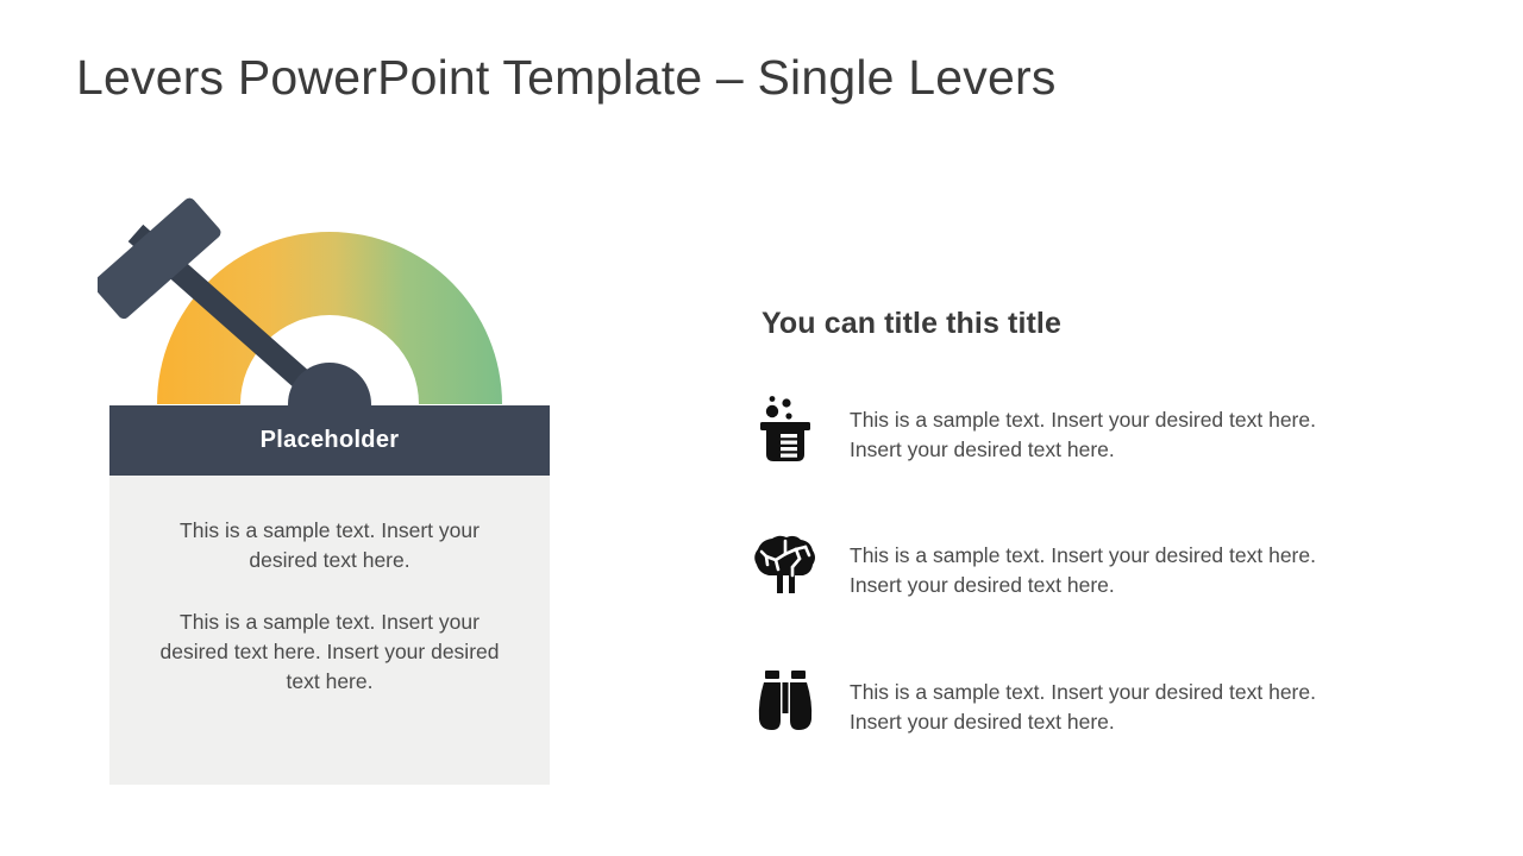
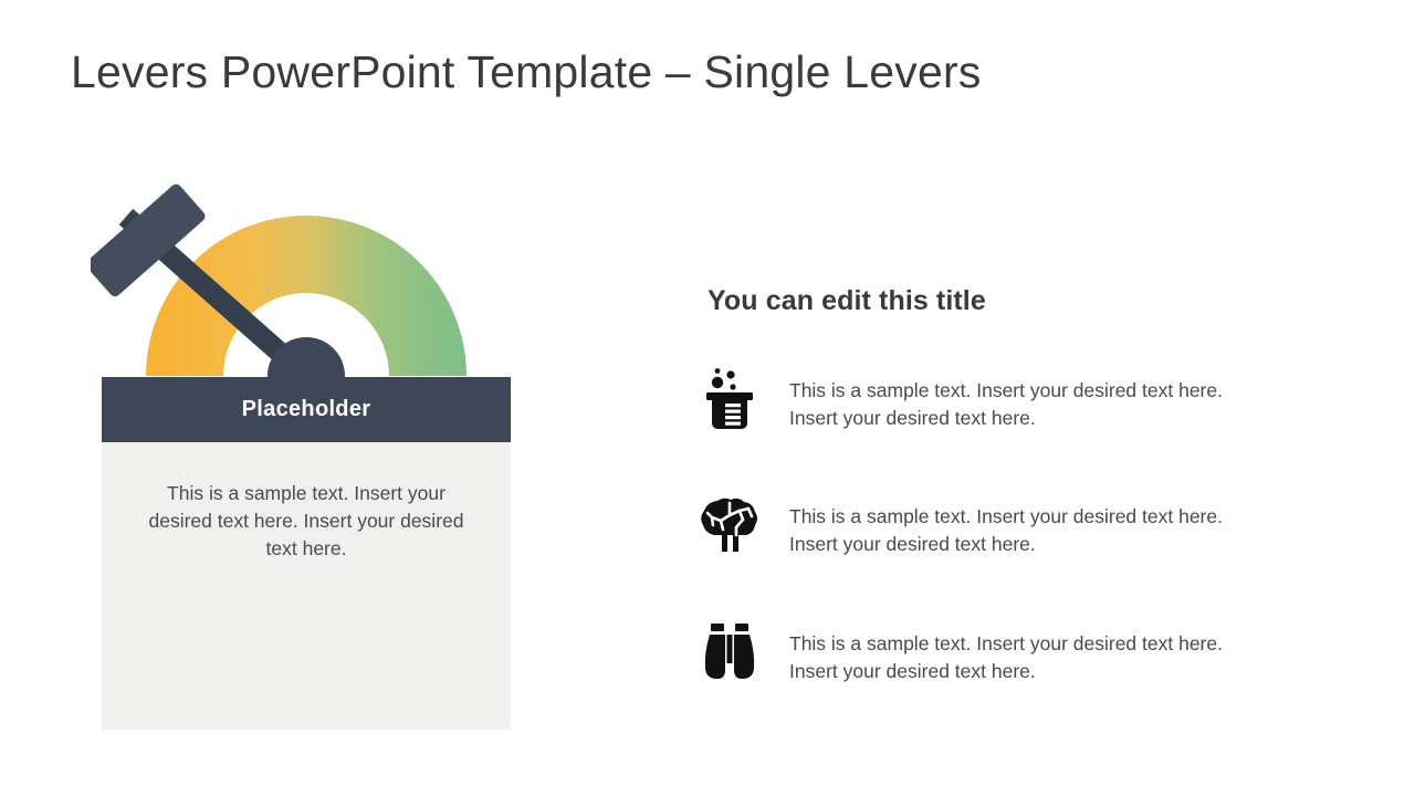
  Levers PowerPoint Template – Single Levers
  Placeholder
- This is a sample text. Insert your desired text here.
  This is a sample text. Insert your desired text here. Insert your desired text here.
- You can title this title
+ You can edit this title
  This is a sample text. Insert your desired text here. Insert your desired text here.
  This is a sample text. Insert your desired text here. Insert your desired text here.
  This is a sample text. Insert your desired text here. Insert your desired text here.
